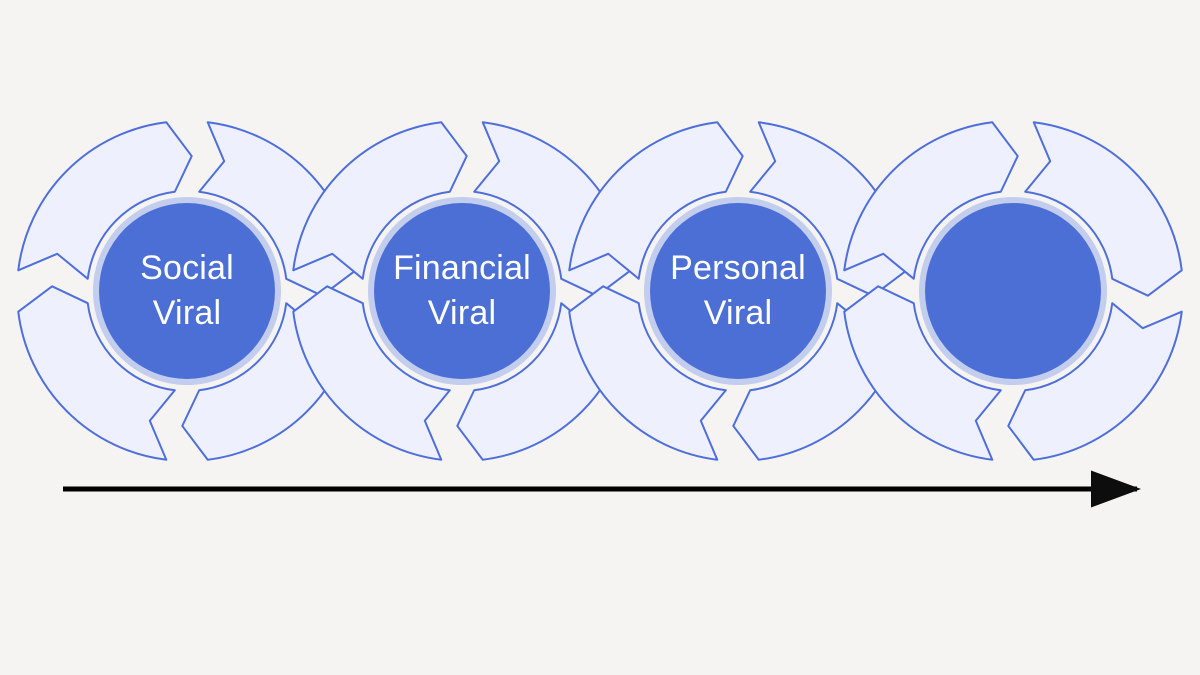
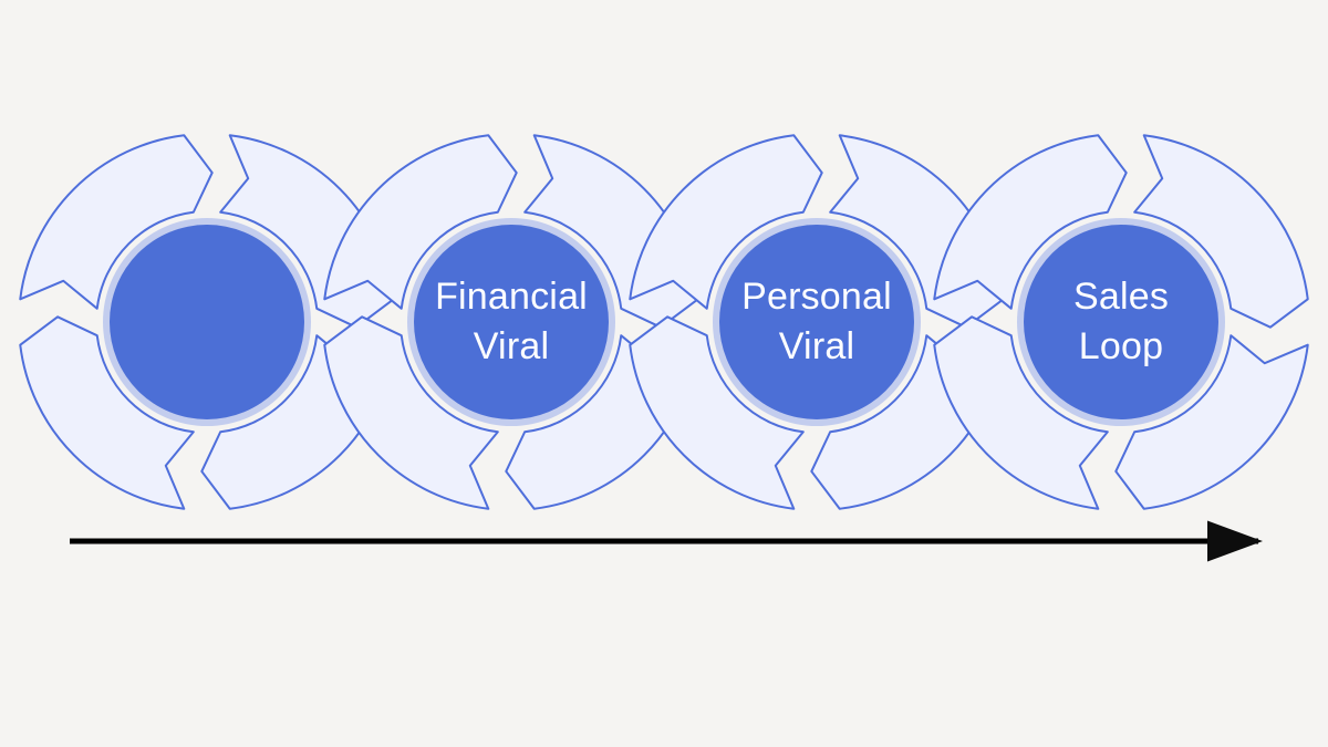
- Social Viral
  Financial Viral
  Personal Viral
+ Sales Loop
